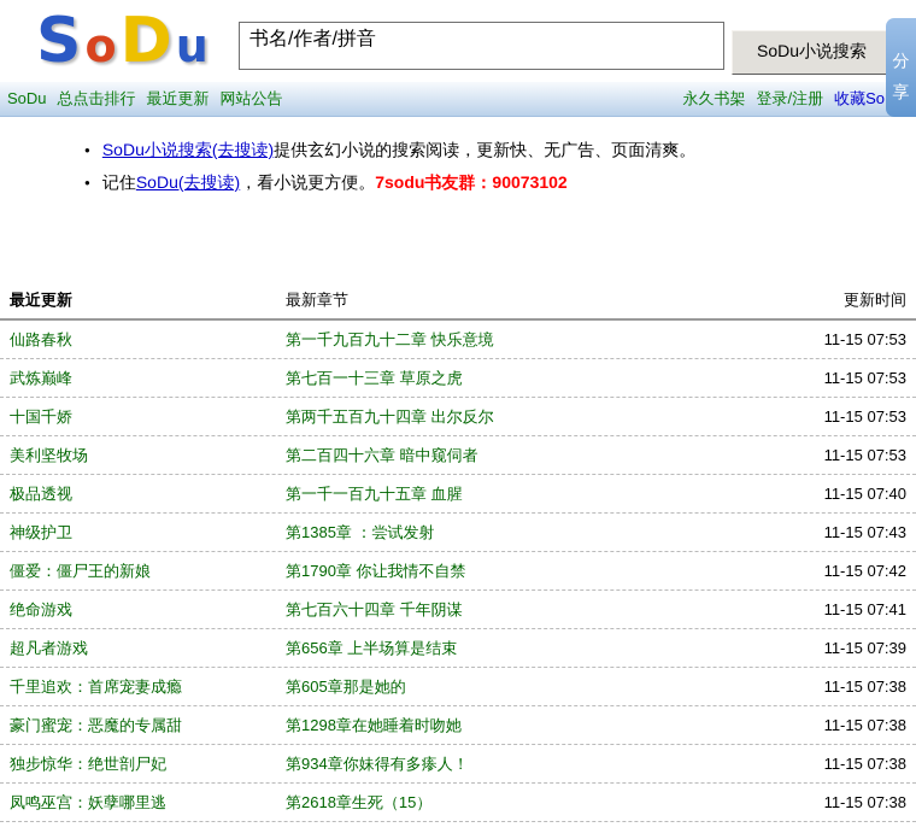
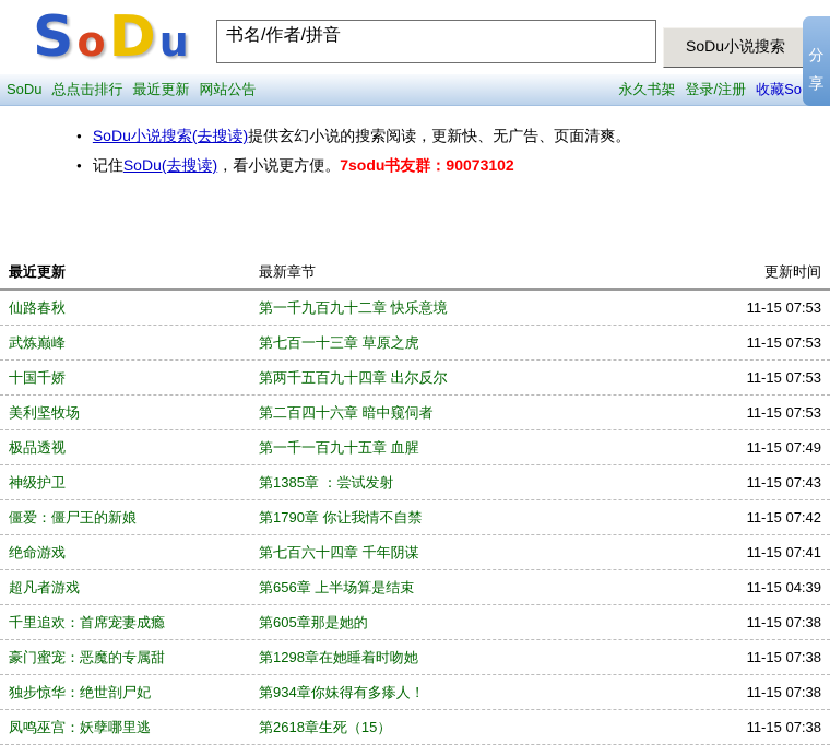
  SoDu
  书名/作者/拼音
  SoDu小说搜索
  分
  享
  SoDu 总点击排行 最近更新 网站公告
  永久书架 登录/注册 收藏So
  ● SoDu小说搜索(去搜读)提供玄幻小说的搜索阅读，更新快、无广告、页面清爽。
  ● 记住SoDu(去搜读)，看小说更方便。7sodu书友群：90073102
  最近更新
  最新章节
  更新时间
  仙路春秋
  第一千九百九十二章 快乐意境
  11-15 07:53
  武炼巅峰
  第七百一十三章 草原之虎
  11-15 07:53
  十国千娇
  第两千五百九十四章 出尔反尔
  11-15 07:53
  美利坚牧场
  第二百四十六章 暗中窥伺者
  11-15 07:53
  极品透视
  第一千一百九十五章 血腥
- 11-15 07:40
+ 11-15 07:49
  神级护卫
  第1385章 ：尝试发射
  11-15 07:43
  僵爱：僵尸王的新娘
  第1790章 你让我情不自禁
  11-15 07:42
  绝命游戏
  第七百六十四章 千年阴谋
  11-15 07:41
  超凡者游戏
  第656章 上半场算是结束
- 11-15 07:39
+ 11-15 04:39
  千里追欢：首席宠妻成瘾
  第605章那是她的
  11-15 07:38
  豪门蜜宠：恶魔的专属甜
  第1298章在她睡着时吻她
  11-15 07:38
  独步惊华：绝世剖尸妃
  第934章你妹得有多瘆人！
  11-15 07:38
  凤鸣巫宫：妖孽哪里逃
  第2618章生死（15）
  11-15 07:38
